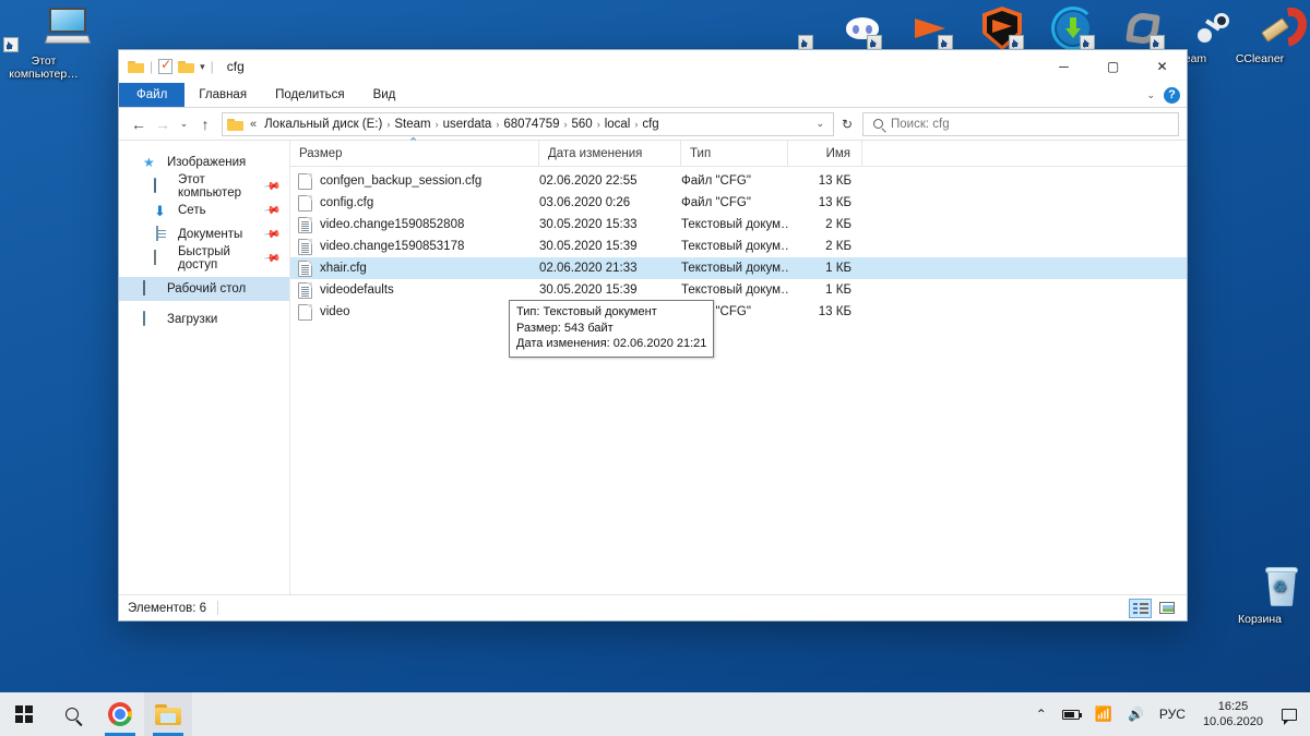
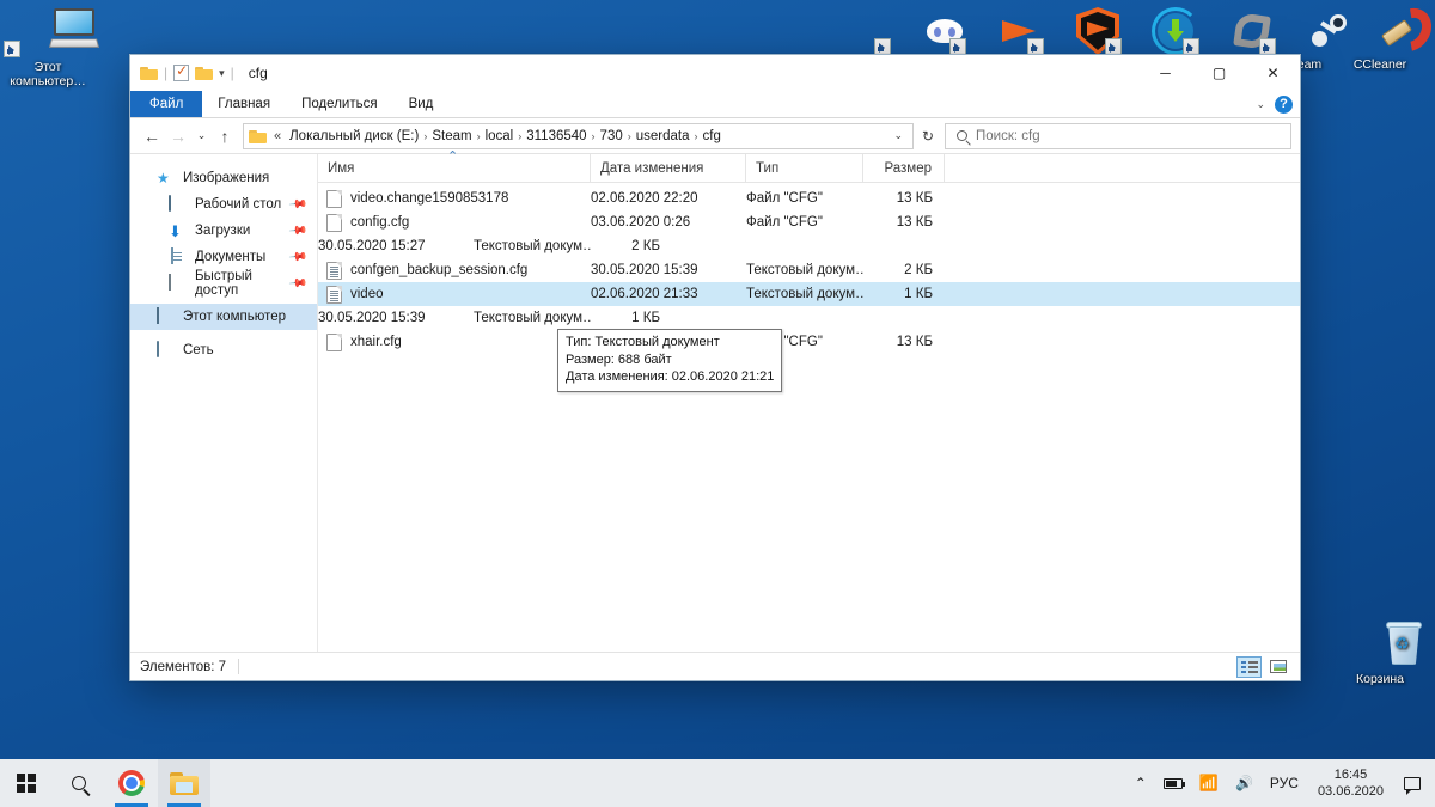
  Этот компьютер…
  CCleaner
  ♻
  Корзина
  |
  ▾
  |
  cfg
  ─
  ▢
  ✕
  Файл
  Главная
  Поделиться
  Вид
  ⌄
  ?
  ←
  →
  ⌄
  ↑
  «
  Локальный диск (E:)
  ›
  Steam
  ›
- userdata
+ local
  ›
- 68074759
+ 31136540
  ›
- 560
+ 730
  ›
- local
+ userdata
  ›
  cfg
  ⌄
  ↻
  Поиск: cfg
  ★
  Изображения
- Этот компьютер
+ Рабочий стол
  ⬇
- Сеть
+ Загрузки
  Документы
  Быстрый доступ
- Рабочий стол
+ Этот компьютер
- Загрузки
+ Сеть
  ⌃
- Размер
+ Имя
  Дата изменения
  Тип
- Имя
+ Размер
- confgen_backup_session.cfg
+ video.change1590853178
- 02.06.2020 22:55
+ 02.06.2020 22:20
  Файл "CFG"
  13 КБ
  config.cfg
  03.06.2020 0:26
  Файл "CFG"
  13 КБ
- video.change1590852808
- 30.05.2020 15:33
+ 30.05.2020 15:27
  Текстовый докум…
  2 КБ
- video.change1590853178
+ confgen_backup_session.cfg
  30.05.2020 15:39
  Текстовый докум…
  2 КБ
- xhair.cfg
+ video
  02.06.2020 21:33
  Текстовый докум…
  1 КБ
- videodefaults
  30.05.2020 15:39
  Текстовый докум…
  1 КБ
- video
+ xhair.cfg
  13 КБ
  Тип: Текстовый документ
- Размер: 543 байт
+ Размер: 688 байт
  Дата изменения: 02.06.2020 21:21
- Элементов: 6
+ Элементов: 7
  ⌃
  📶
  🔊
  РУС
- 16:25
+ 16:45
- 10.06.2020
+ 03.06.2020
